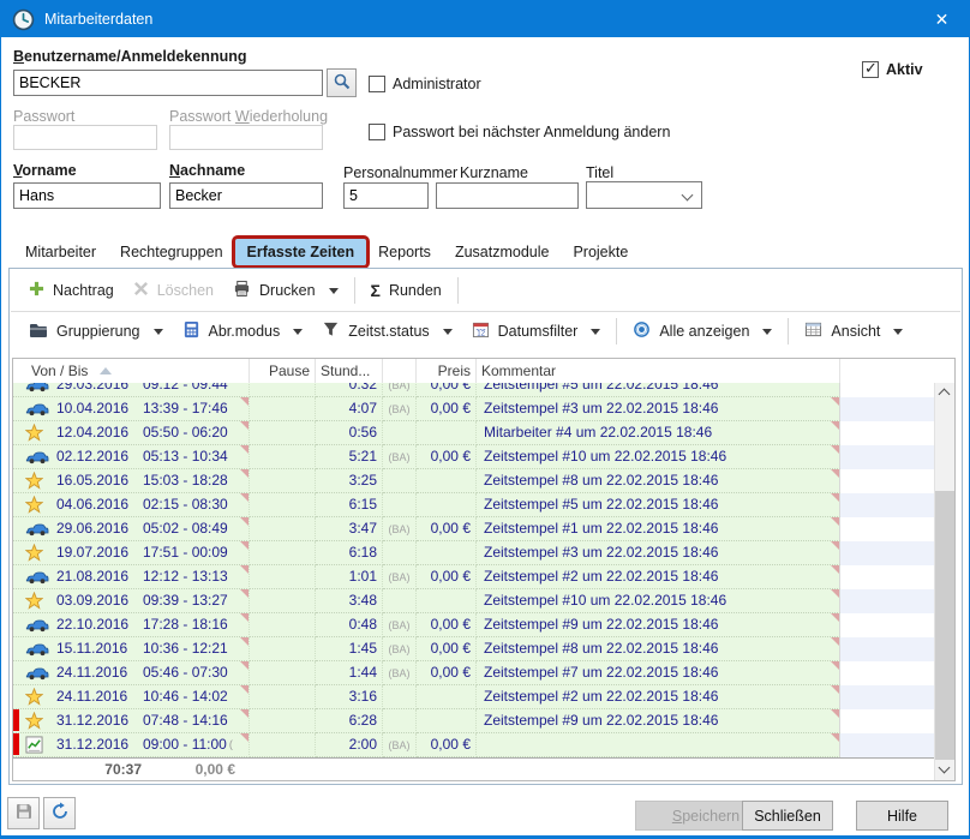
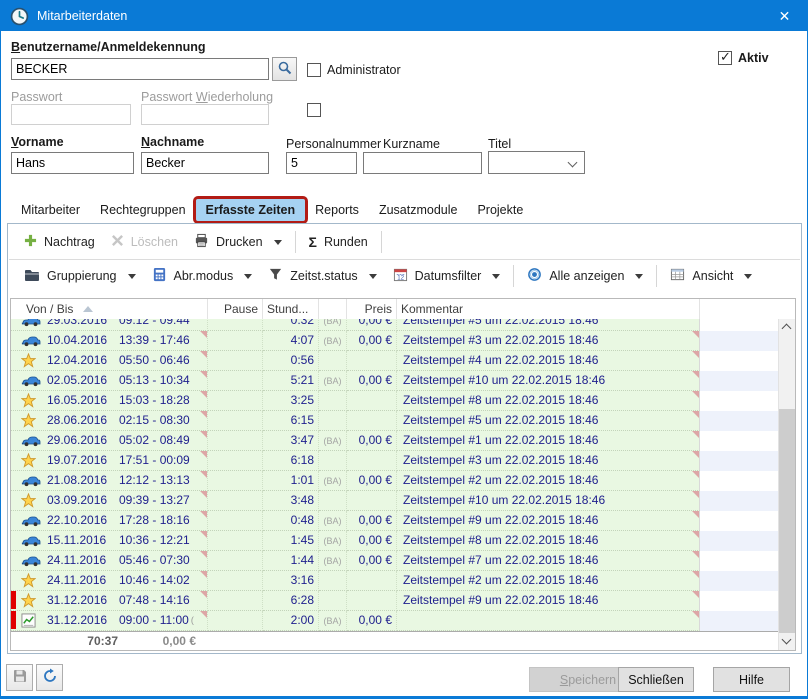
  Mitarbeiterdaten
  ✕
  Benutzername/Anmeldekennung
  BECKER
  Administrator
  Aktiv
  Passwort
  Passwort Wiederholung
- Passwort bei nächster Anmeldung ändern
  Vorname
  Nachname
  Personalnummer
  Kurzname
  Titel
  Hans
  Becker
  5
  Mitarbeiter
  Rechtegruppen
  Erfasste Zeiten
  Reports
  Zusatzmodule
  Projekte
  Nachtrag
  Löschen
  Drucken
  Σ
  Runden
  Gruppierung
  Abr.modus
  Zeitst.status
  Datumsfilter
  Alle anzeigen
  Ansicht
  Von / Bis
  Pause
  Stund...
  Preis
  Kommentar
  29.03.2016
  09:12 - 09:44
  0:32
  (BA)
  0,00 €
  Zeitstempel #5 um 22.02.2015 18:46
  10.04.2016
  13:39 - 17:46
  4:07
  (BA)
  0,00 €
  Zeitstempel #3 um 22.02.2015 18:46
  12.04.2016
- 05:50 - 06:20
+ 05:50 - 06:46
  0:56
- Mitarbeiter #4 um 22.02.2015 18:46
+ Zeitstempel #4 um 22.02.2015 18:46
- 02.12.2016
+ 02.05.2016
  05:13 - 10:34
  5:21
  (BA)
  0,00 €
  Zeitstempel #10 um 22.02.2015 18:46
  16.05.2016
  15:03 - 18:28
  3:25
  Zeitstempel #8 um 22.02.2015 18:46
- 04.06.2016
+ 28.06.2016
  02:15 - 08:30
  6:15
  Zeitstempel #5 um 22.02.2015 18:46
  29.06.2016
  05:02 - 08:49
  3:47
  (BA)
  0,00 €
  Zeitstempel #1 um 22.02.2015 18:46
  19.07.2016
  17:51 - 00:09
  6:18
  Zeitstempel #3 um 22.02.2015 18:46
  21.08.2016
  12:12 - 13:13
  1:01
  (BA)
  0,00 €
  Zeitstempel #2 um 22.02.2015 18:46
  03.09.2016
  09:39 - 13:27
  3:48
  Zeitstempel #10 um 22.02.2015 18:46
  22.10.2016
  17:28 - 18:16
  0:48
  (BA)
  0,00 €
  Zeitstempel #9 um 22.02.2015 18:46
  15.11.2016
  10:36 - 12:21
  1:45
  (BA)
  0,00 €
  Zeitstempel #8 um 22.02.2015 18:46
  24.11.2016
  05:46 - 07:30
  1:44
  (BA)
  0,00 €
  Zeitstempel #7 um 22.02.2015 18:46
  24.11.2016
  10:46 - 14:02
  3:16
  Zeitstempel #2 um 22.02.2015 18:46
  31.12.2016
  07:48 - 14:16
  6:28
  Zeitstempel #9 um 22.02.2015 18:46
  31.12.2016
  09:00 - 11:00
  (
  2:00
  (BA)
  0,00 €
  70:37
  0,00 €
  S
  peichern
  Schließen
  Hilfe
